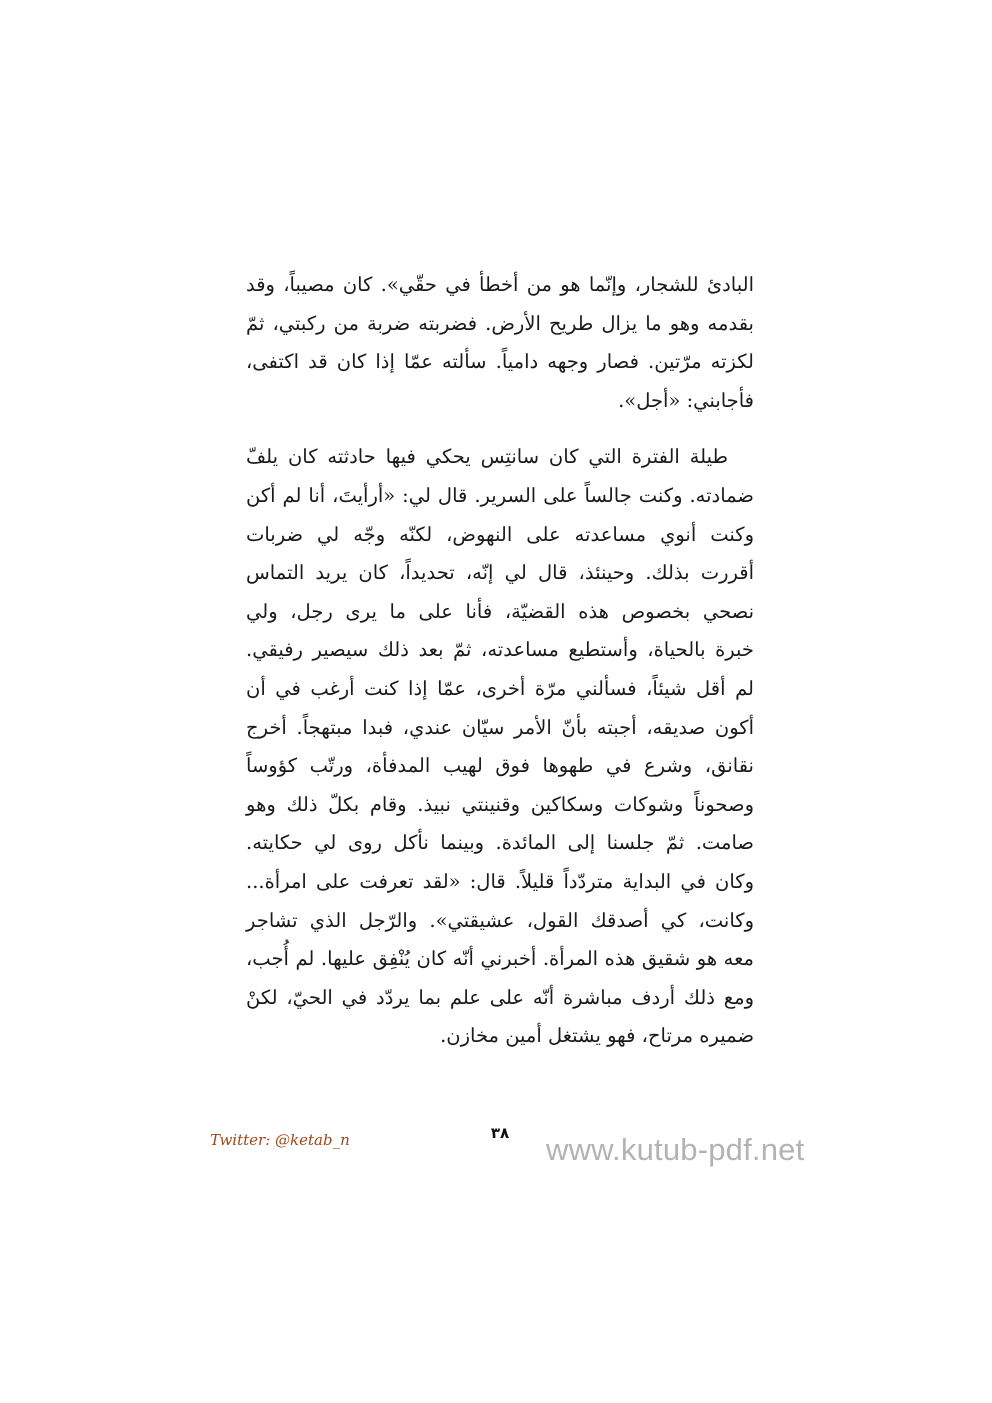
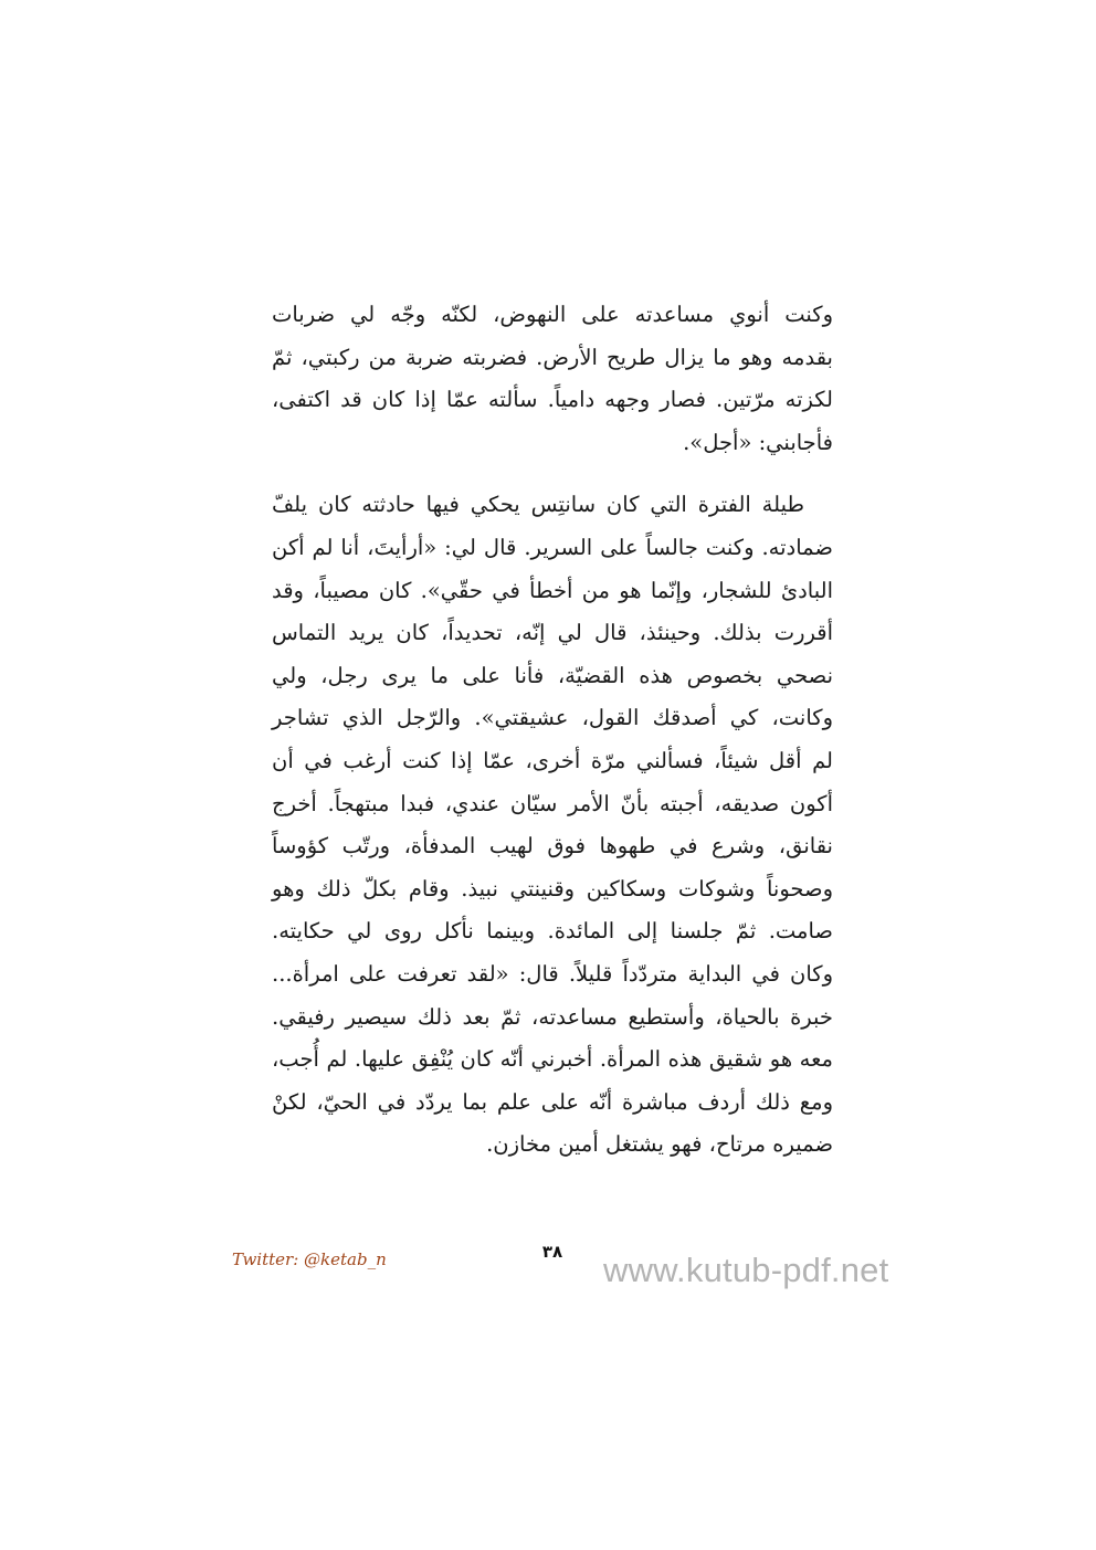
- البادئ للشجار، وإنّما هو من أخطأ في حقّي». كان مصيباً، وقد
+ وكنت أنوي مساعدته على النهوض، لكنّه وجّه لي ضربات
  بقدمه وهو ما يزال طريح الأرض. فضربته ضربة من ركبتي، ثمّ
  لكزته مرّتين. فصار وجهه دامياً. سألته عمّا إذا كان قد اكتفى،
  فأجابني: «أجل».
  طيلة الفترة التي كان سانتِس يحكي فيها حادثته كان يلفّ
  ضمادته. وكنت جالساً على السرير. قال لي: «أرأيتَ، أنا لم أكن
- وكنت أنوي مساعدته على النهوض، لكنّه وجّه لي ضربات
+ البادئ للشجار، وإنّما هو من أخطأ في حقّي». كان مصيباً، وقد
  أقررت بذلك. وحينئذ، قال لي إنّه، تحديداً، كان يريد التماس
  نصحي بخصوص هذه القضيّة، فأنا على ما يرى رجل، ولي
- خبرة بالحياة، وأستطيع مساعدته، ثمّ بعد ذلك سيصير رفيقي.
+ وكانت، كي أصدقك القول، عشيقتي». والرّجل الذي تشاجر
  لم أقل شيئاً، فسألني مرّة أخرى، عمّا إذا كنت أرغب في أن
  أكون صديقه، أجبته بأنّ الأمر سيّان عندي، فبدا مبتهجاً. أخرج
  نقانق، وشرع في طهوها فوق لهيب المدفأة، ورتّب كؤوساً
  وصحوناً وشوكات وسكاكين وقنينتي نبيذ. وقام بكلّ ذلك وهو
  صامت. ثمّ جلسنا إلى المائدة. وبينما نأكل روى لي حكايته.
  وكان في البداية متردّداً قليلاً. قال: «لقد تعرفت على امرأة...
- وكانت، كي أصدقك القول، عشيقتي». والرّجل الذي تشاجر
+ خبرة بالحياة، وأستطيع مساعدته، ثمّ بعد ذلك سيصير رفيقي.
  معه هو شقيق هذه المرأة. أخبرني أنّه كان يُنْفِق عليها. لم أُجب،
  ومع ذلك أردف مباشرة أنّه على علم بما يردّد في الحيّ، لكنْ
  ضميره مرتاح، فهو يشتغل أمين مخازن.
  Twitter: @ketab_n
  ٣٨
  www.kutub-pdf.net
